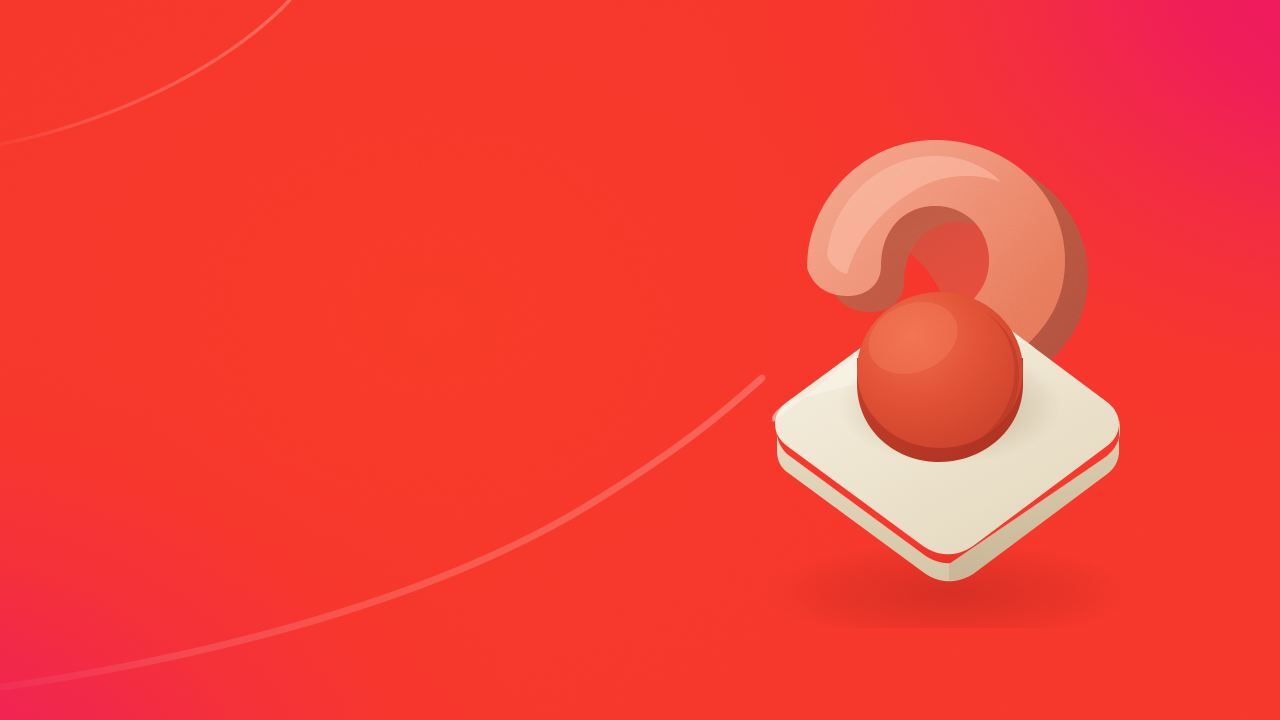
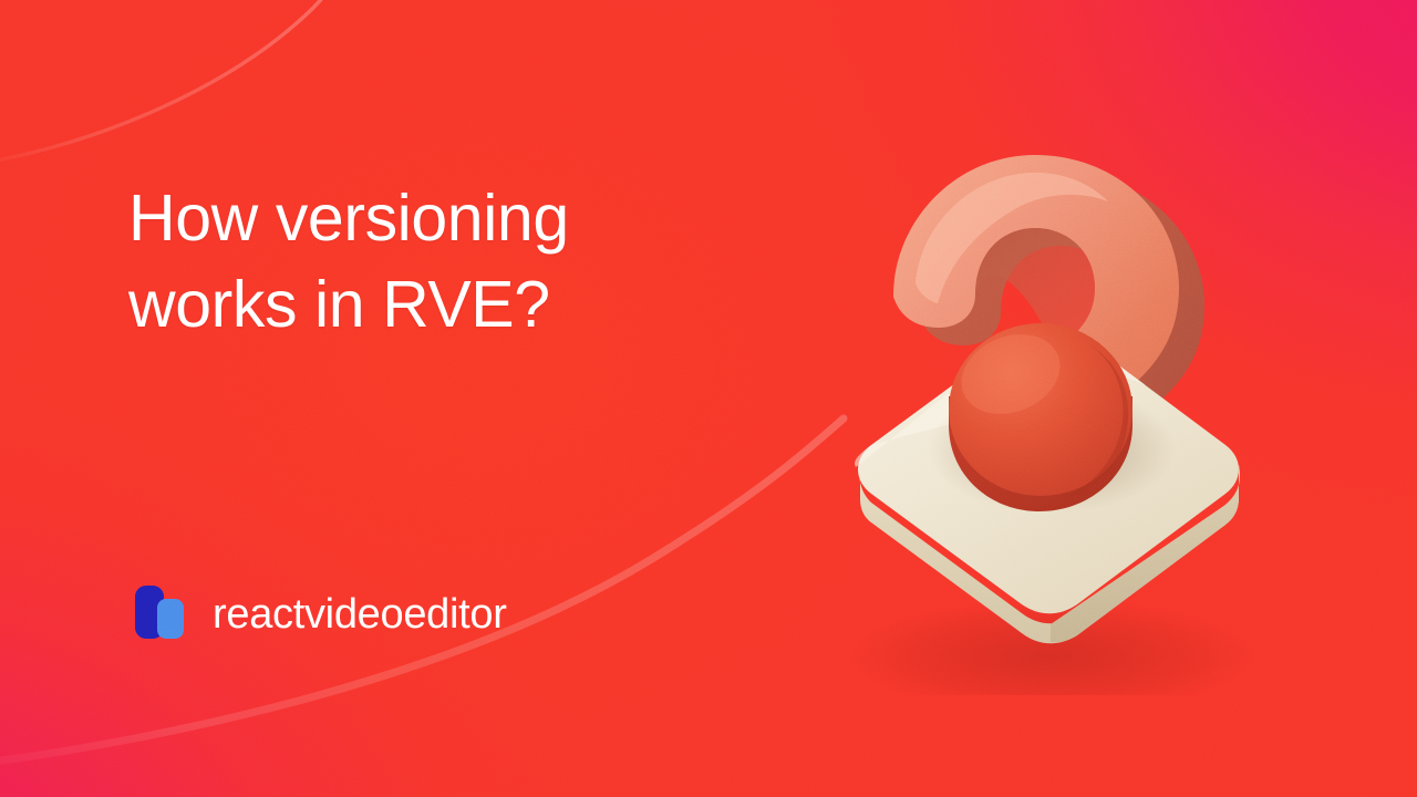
+ How versioning
+ works in RVE?
+ reactvideoeditor
